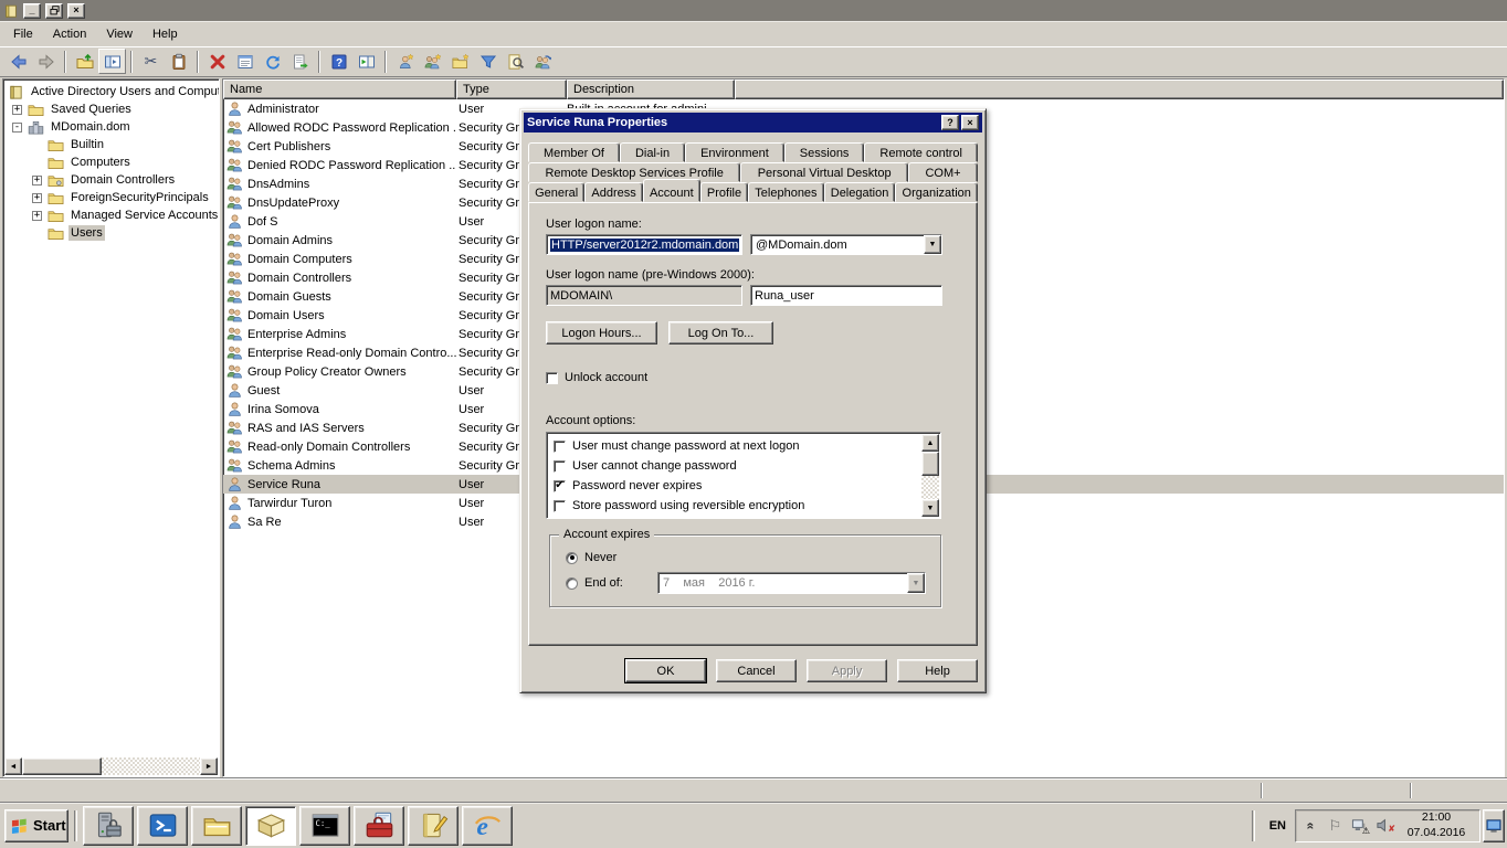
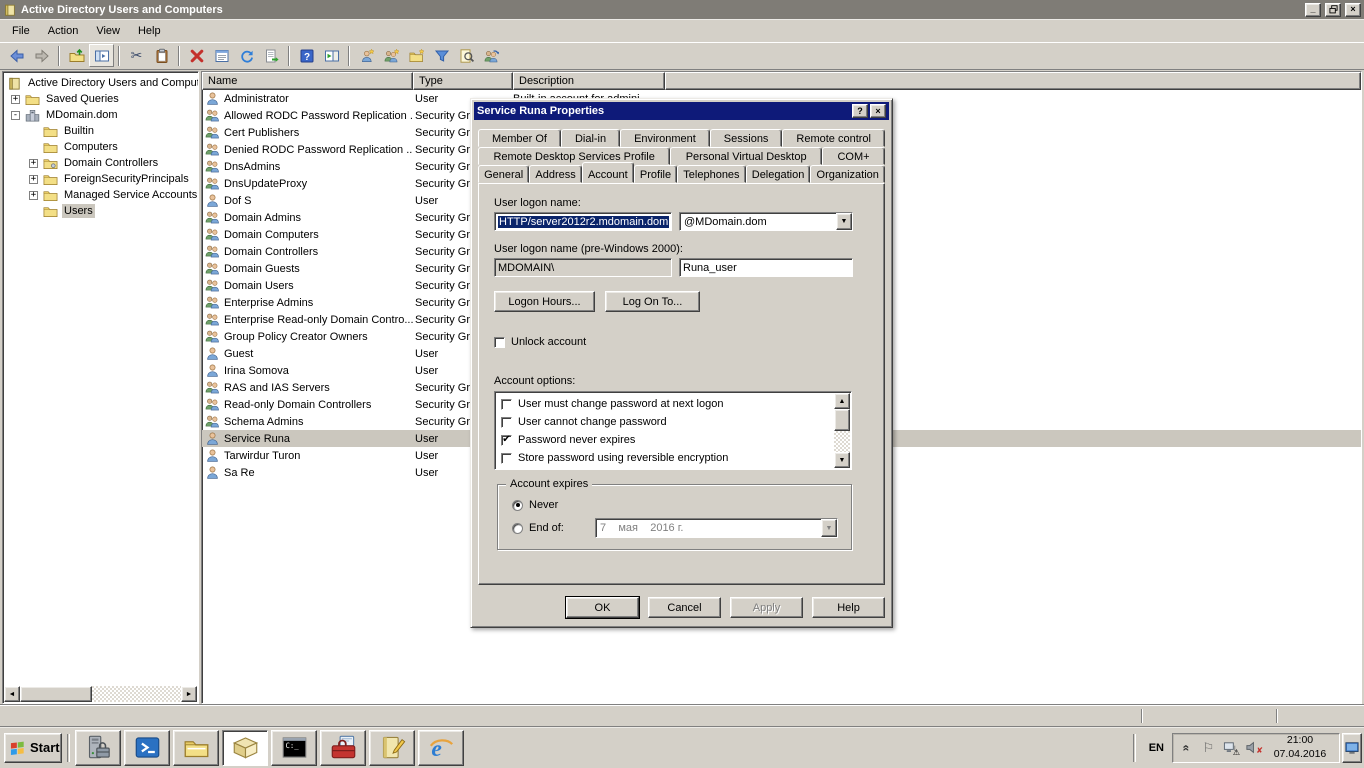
+ Active Directory Users and Computers
  _
  ×
  File
  Action
  View
  Help
  ✂
  ?
  Active Directory Users and Compu
  +
  Saved Queries
  -
  MDomain.dom
  Builtin
  Computers
  +
  Domain Controllers
  +
  ForeignSecurityPrincipals
  +
  Managed Service Accounts
  Users
  Name
  Type
  Description
  Administrator
  User
  Allowed RODC Password Replication .
  Security Gr
  Cert Publishers
  Security Gr
  Denied RODC Password Replication ..
  Security Gr
  DnsAdmins
  Security Gr
  DnsUpdateProxy
  Security Gr
  Dof S
  User
  Domain Admins
  Security Gr
  Domain Computers
  Security Gr
  Domain Controllers
  Security Gr
  Domain Guests
  Security Gr
  Domain Users
  Security Gr
  Enterprise Admins
  Security Gr
  Enterprise Read-only Domain Contro...
  Security Gr
  Group Policy Creator Owners
  Security Gr
  Guest
  User
  Irina Somova
  User
  RAS and IAS Servers
  Security Gr
  Read-only Domain Controllers
  Security Gr
  Schema Admins
  Security Gr
  Service Runa
  User
  Tarwirdur Turon
  User
  Sa Re
  User
  Service Runa Properties
  ?
  ×
  Member Of
  Dial-in
  Environment
  Sessions
  Remote control
  Remote Desktop Services Profile
  Personal Virtual Desktop
  COM+
  General
  Address
  Account
  Profile
  Telephones
  Delegation
  Organization
  User logon name:
  HTTP/server2012r2.mdomain.dom
  @MDomain.dom
  User logon name (pre-Windows 2000):
  MDOMAIN\
  Runa_user
  Logon Hours...
  Log On To...
  Unlock account
  Account options:
  User must change password at next logon
  User cannot change password
  ✔
  Password never expires
  Store password using reversible encryption
  Account expires
  Never
  End of:
  7 мая 2016 г.
  OK
  Cancel
  Apply
  Help
  Start
  C:_
  e
  EN
  ⚐
  ⚠
  ✘
  21:00
  07.04.2016
